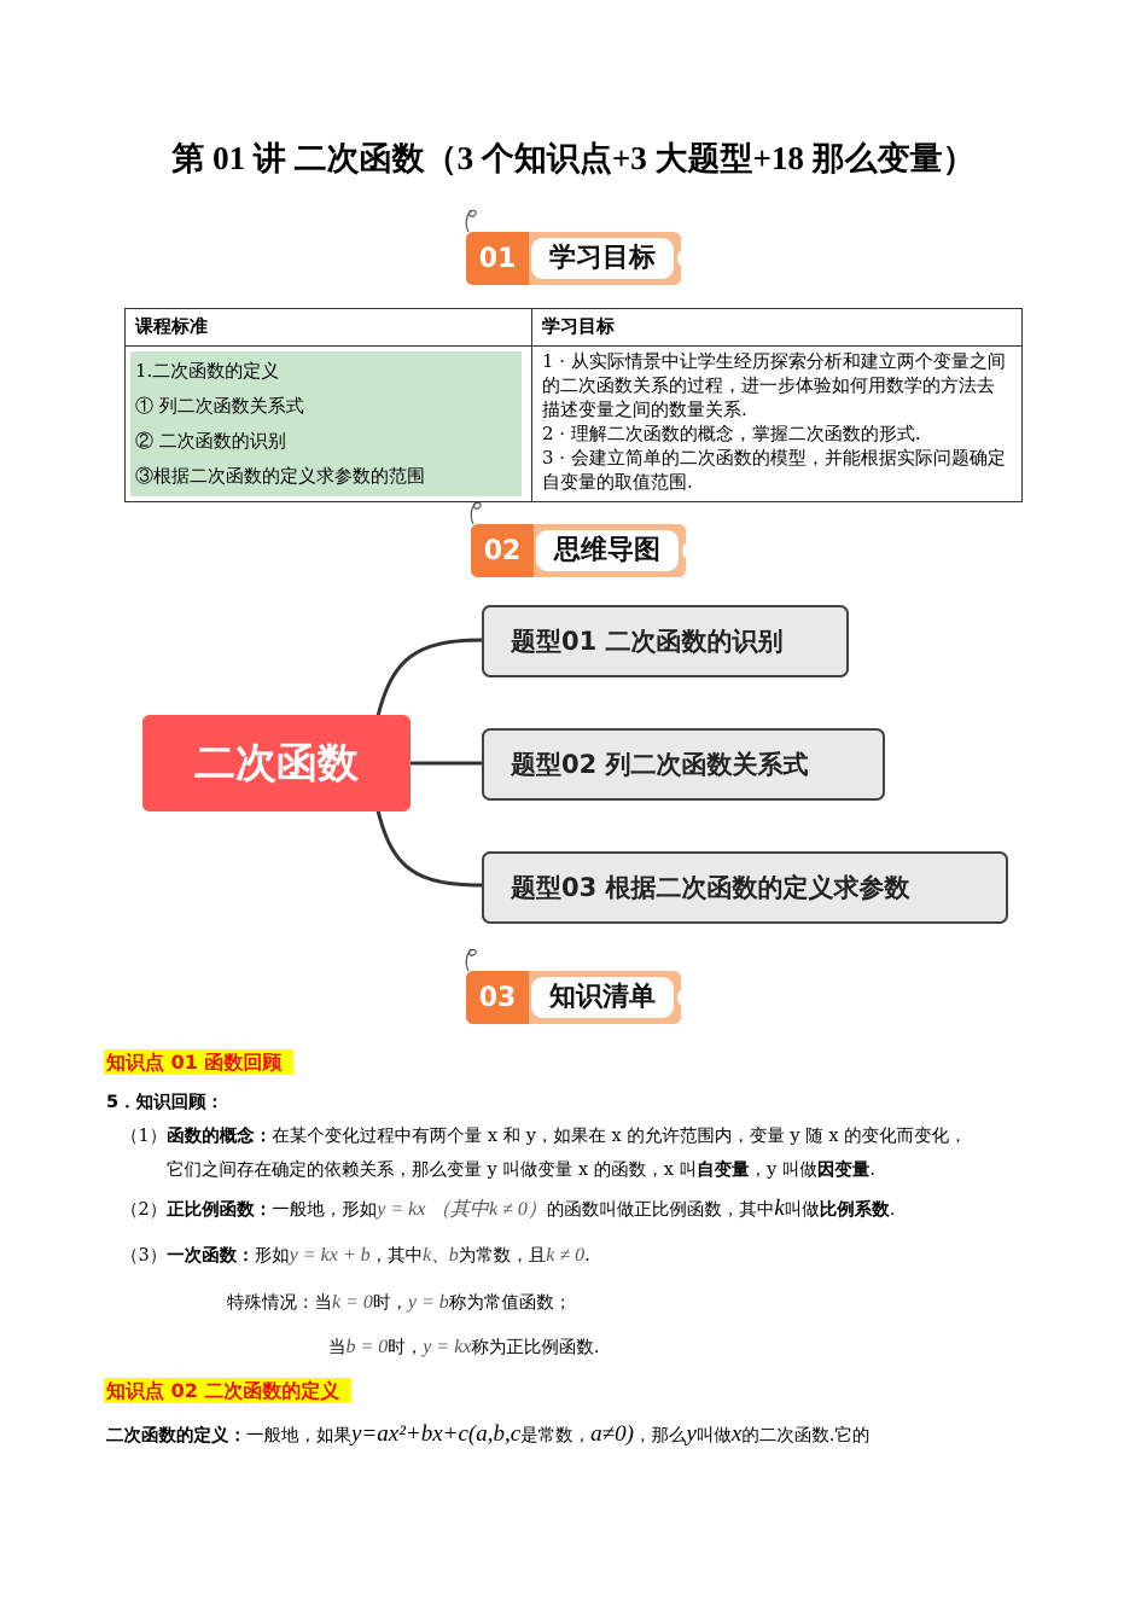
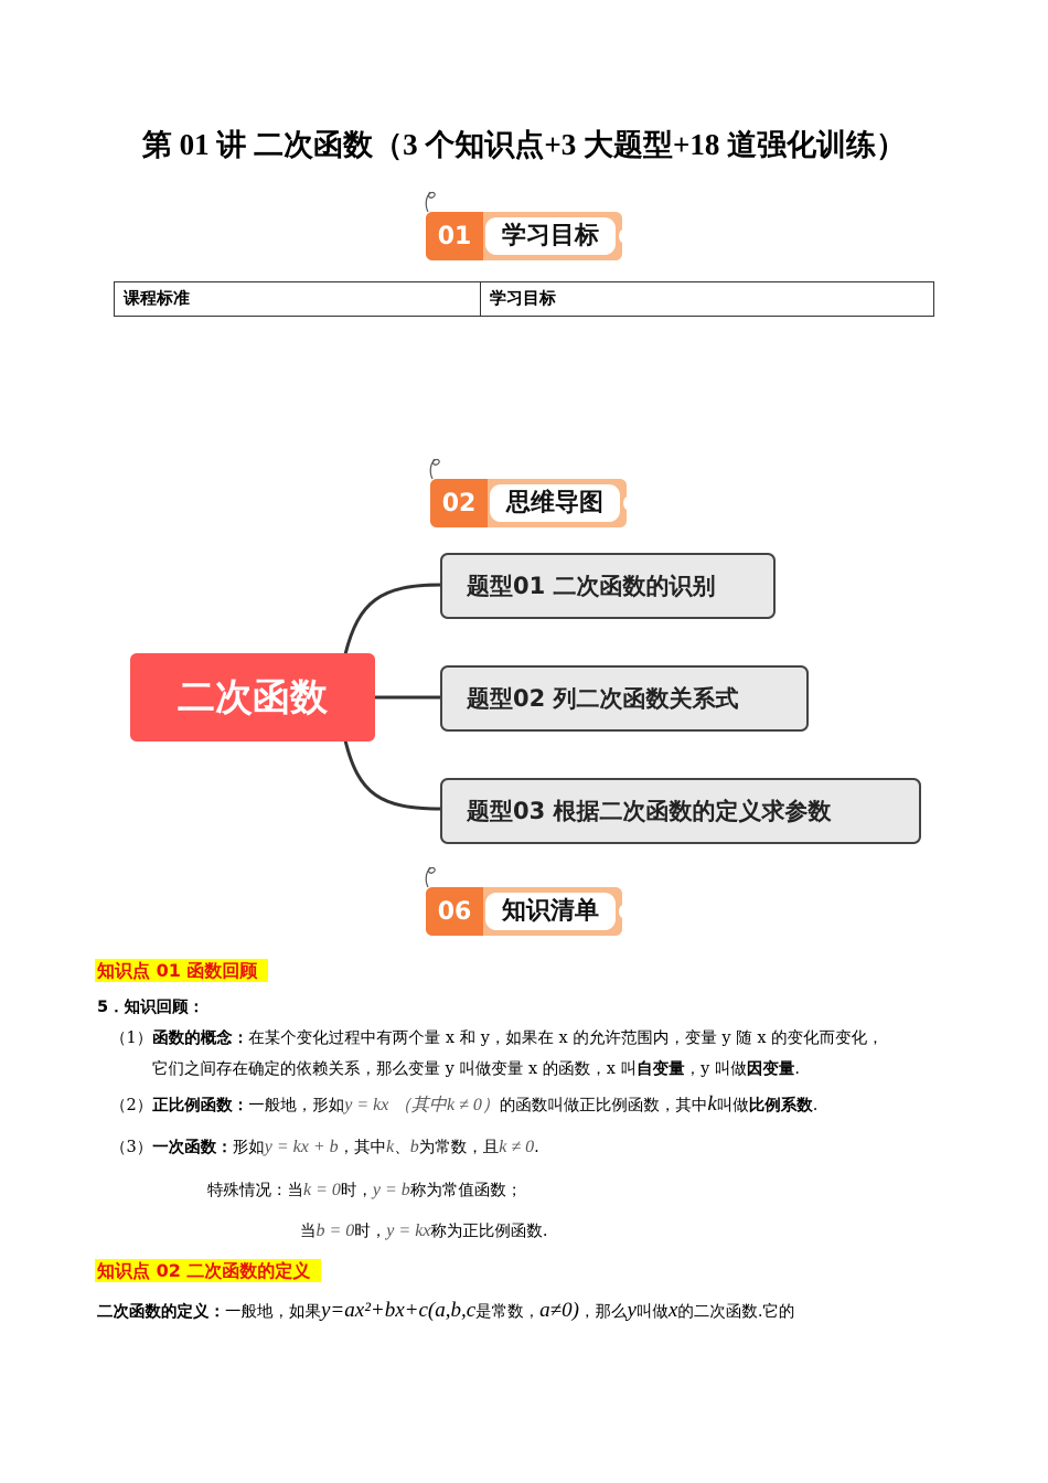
- 第 01 讲 二次函数（3 个知识点+3 大题型+18 那么变量）
+ 第 01 讲 二次函数（3 个知识点+3 大题型+18 道强化训练）
  01
  学习目标
  课程标准	学习目标
- 1.二次函数的定义 ① 列二次函数关系式 ② 二次函数的识别 ③根据二次函数的定义求参数的范围	1 · 从实际情景中让学生经历探索分析和建立两个变量之间的二次函数关系的过程，进一步体验如何用数学的方法去描述变量之间的数量关系. 2 · 理解二次函数的概念，掌握二次函数的形式. 3 · 会建立简单的二次函数的模型，并能根据实际问题确定自变量的取值范围.
  02
  思维导图
  二次函数
  题型01 二次函数的识别
  题型02 列二次函数关系式
  题型03 根据二次函数的定义求参数
- 03
+ 06
  知识清单
  知识点 01 函数回顾
  5．知识回顾：
  （1）函数的概念：在某个变化过程中有两个量 x 和 y，如果在 x 的允许范围内，变量 y 随 x 的变化而变化，
  它们之间存在确定的依赖关系，那么变量 y 叫做变量 x 的函数，x 叫自变量，y 叫做因变量.
  （2）正比例函数：一般地，形如y = kx （其中k ≠ 0）的函数叫做正比例函数，其中k叫做比例系数.
  （3）一次函数：形如y = kx + b，其中k、b为常数，且k ≠ 0.
  特殊情况：当k = 0时，y = b称为常值函数；
  当b = 0时，y = kx称为正比例函数.
  知识点 02 二次函数的定义
  二次函数的定义：一般地，如果y=ax²+bx+c(a,b,c是常数，a≠0)，那么y叫做x的二次函数.它的
